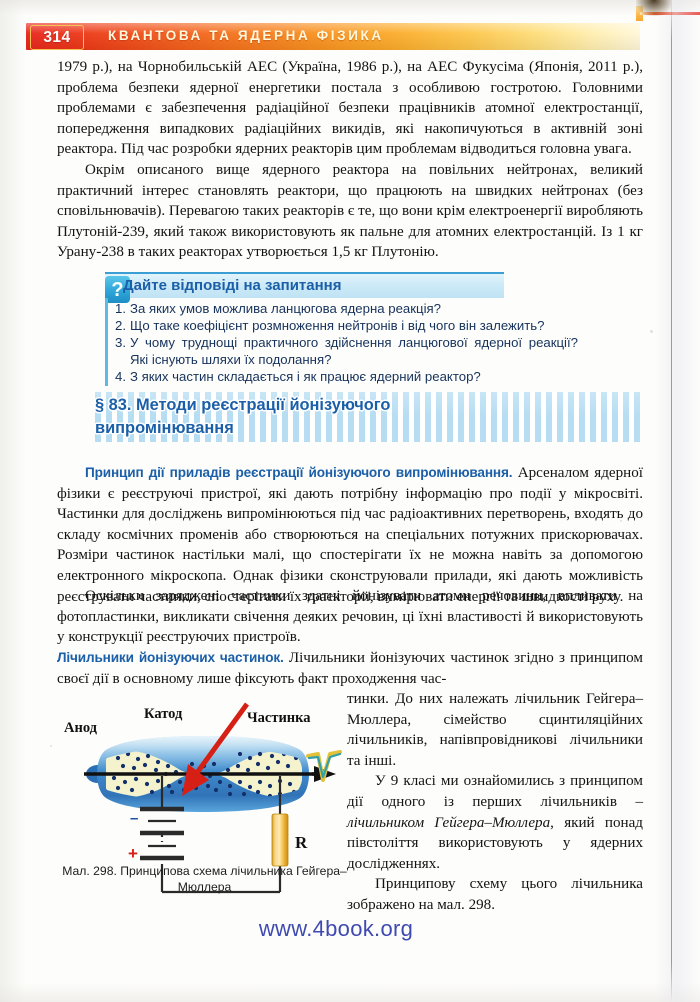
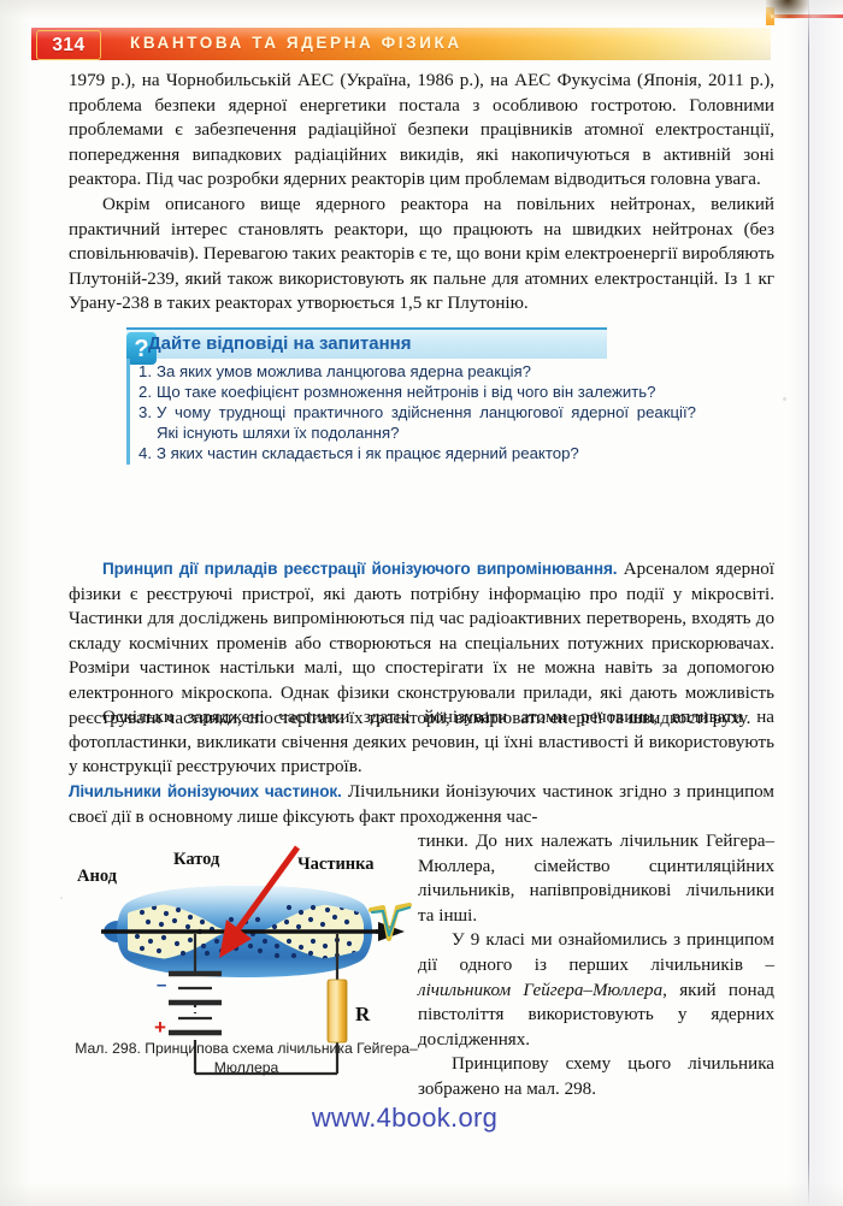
- § 83. Методи реєстрації йонізуючого випромінювання
